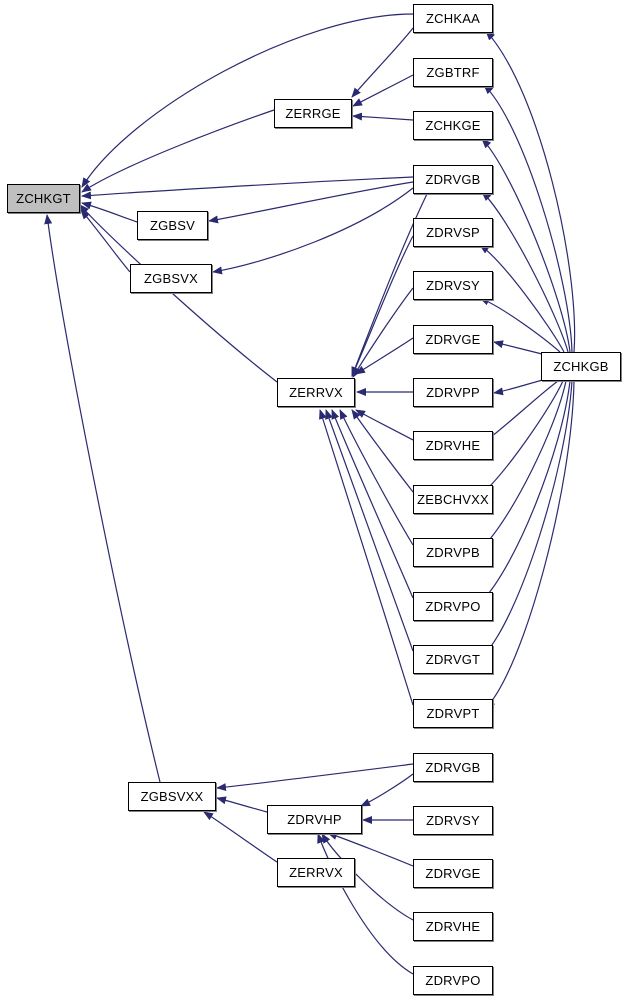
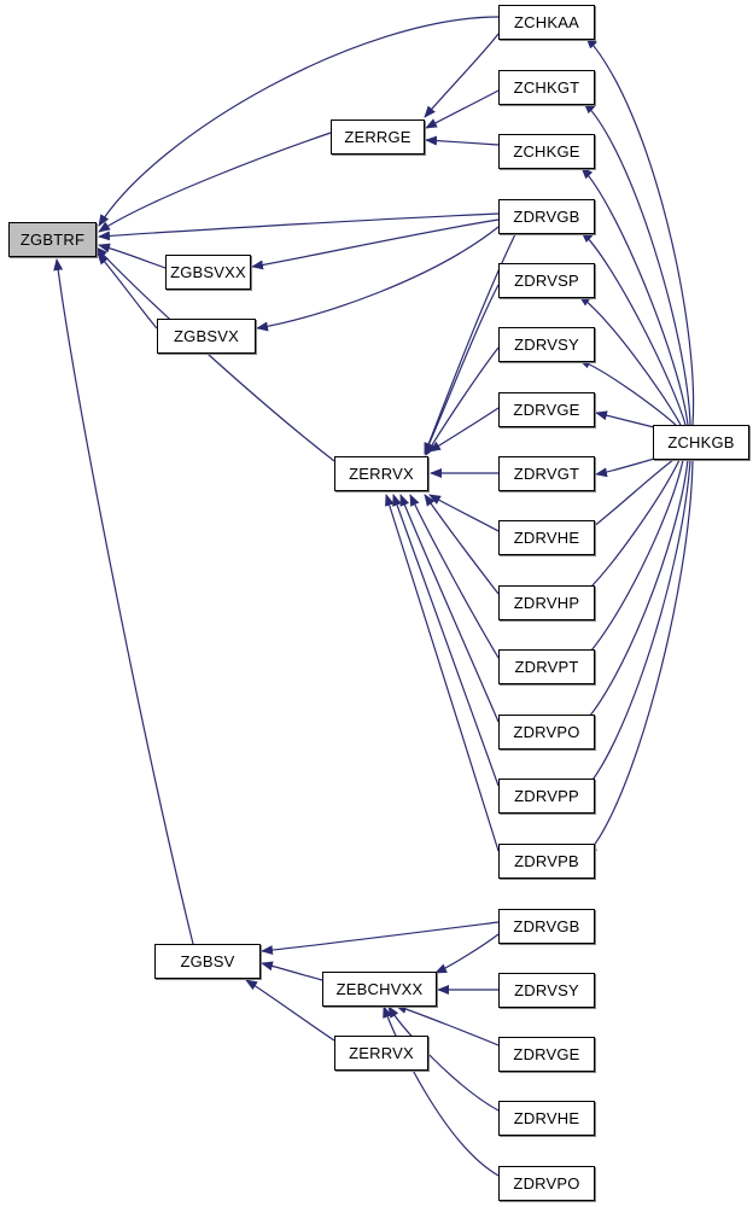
- ZCHKGT
+ ZGBTRF
- ZGBSV
+ ZGBSVXX
  ZGBSVX
  ZERRGE
  ZERRVX
  ZCHKAA
- ZGBTRF
+ ZCHKGT
  ZCHKGE
  ZDRVGB
  ZDRVSP
  ZDRVSY
  ZDRVGE
- ZDRVPP
+ ZDRVGT
  ZDRVHE
- ZEBCHVXX
+ ZDRVHP
- ZDRVPB
+ ZDRVPT
  ZDRVPO
- ZDRVGT
+ ZDRVPP
- ZDRVPT
+ ZDRVPB
  ZCHKGB
- ZGBSVXX
+ ZGBSV
- ZDRVHP
+ ZEBCHVXX
  ZERRVX
  ZDRVGB
  ZDRVSY
  ZDRVGE
  ZDRVHE
  ZDRVPO
